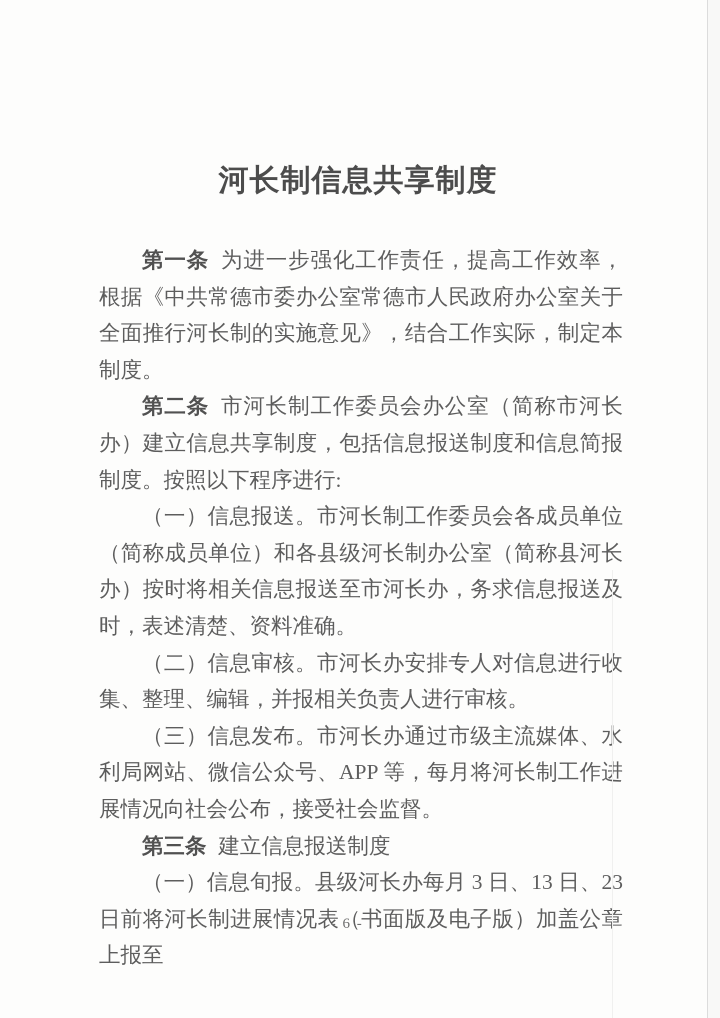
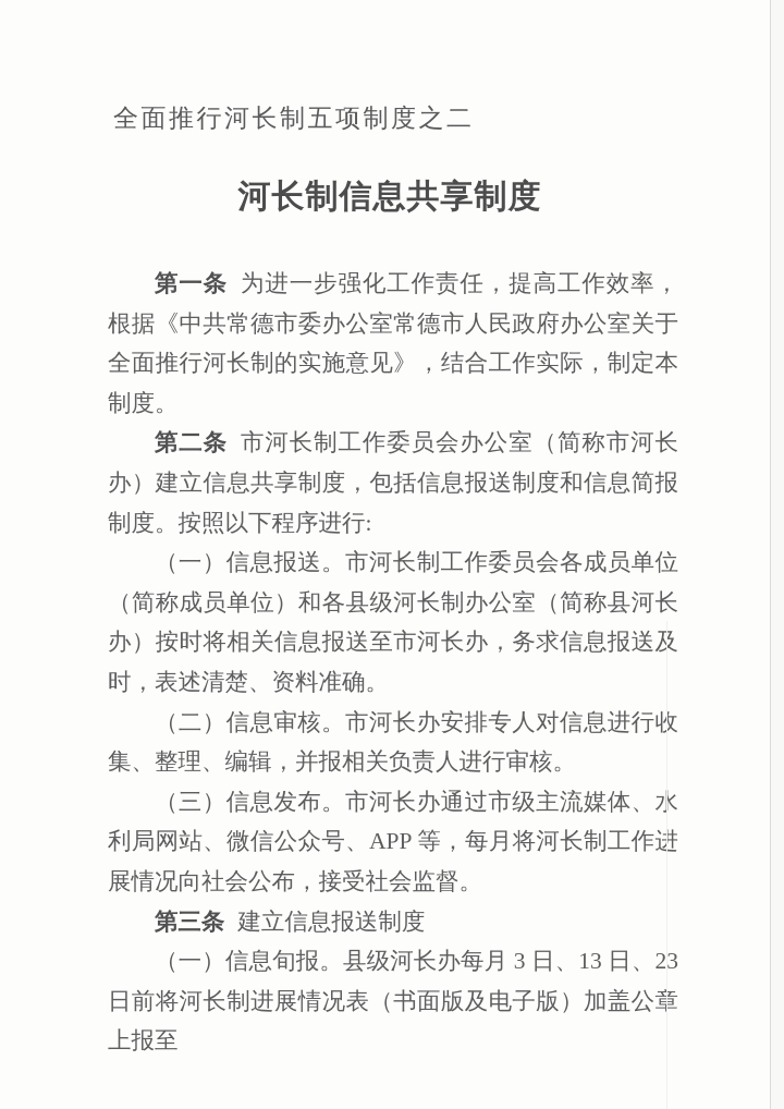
+ 全面推行河长制五项制度之二
  河长制信息共享制度
  第一条 为进一步强化工作责任，提高工作效率，根据《中共常德市委办公室常德市人民政府办公室关于全面推行河长制的实施意见》，结合工作实际，制定本制度。
  第二条 市河长制工作委员会办公室（简称市河长办）建立信息共享制度，包括信息报送制度和信息简报制度。按照以下程序进行:
  （一）信息报送。市河长制工作委员会各成员单位（简称成员单位）和各县级河长制办公室（简称县河长办）按时将相关信息报送至市河长办，务求信息报送时，表述清楚、资料准确。
  （二）信息审核。市河长办安排专人对信息进行集、整理、编辑，并报相关负责人进行审核。
  （三）信息发布。市河长办通过市级主流媒体、利局网站、微信公众号、APP 等，每月将河长制工作展情况向社会公布，接受社会监督。
  第三条 建立信息报送制度
  （一）信息旬报。县级河长办每月 3 日、13 日、23 日前将河长制进展情况表（书面版及电子版）加盖公上报至
- - 6 -
